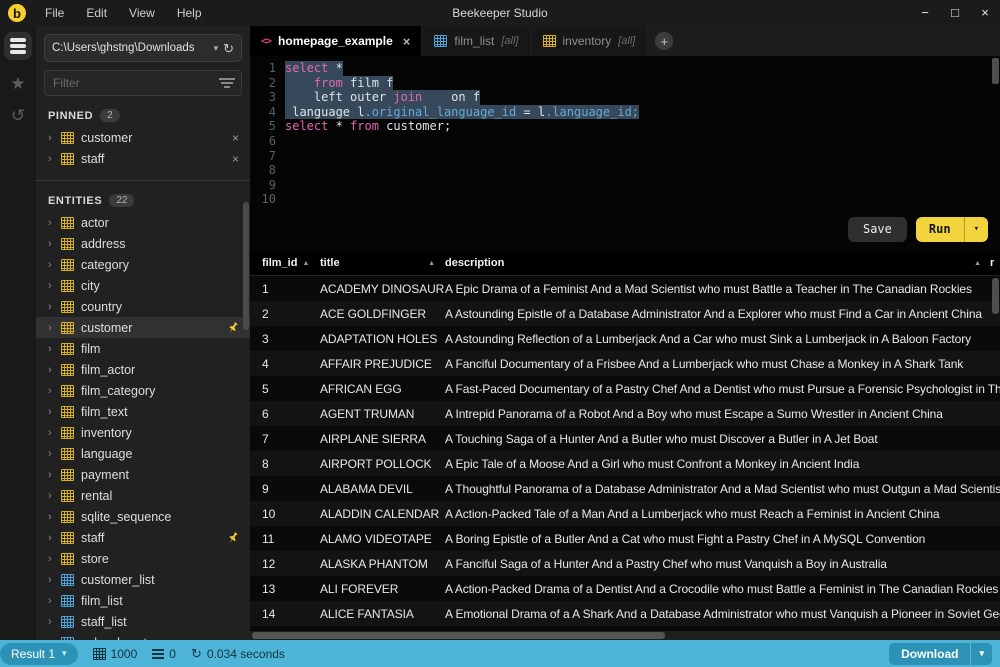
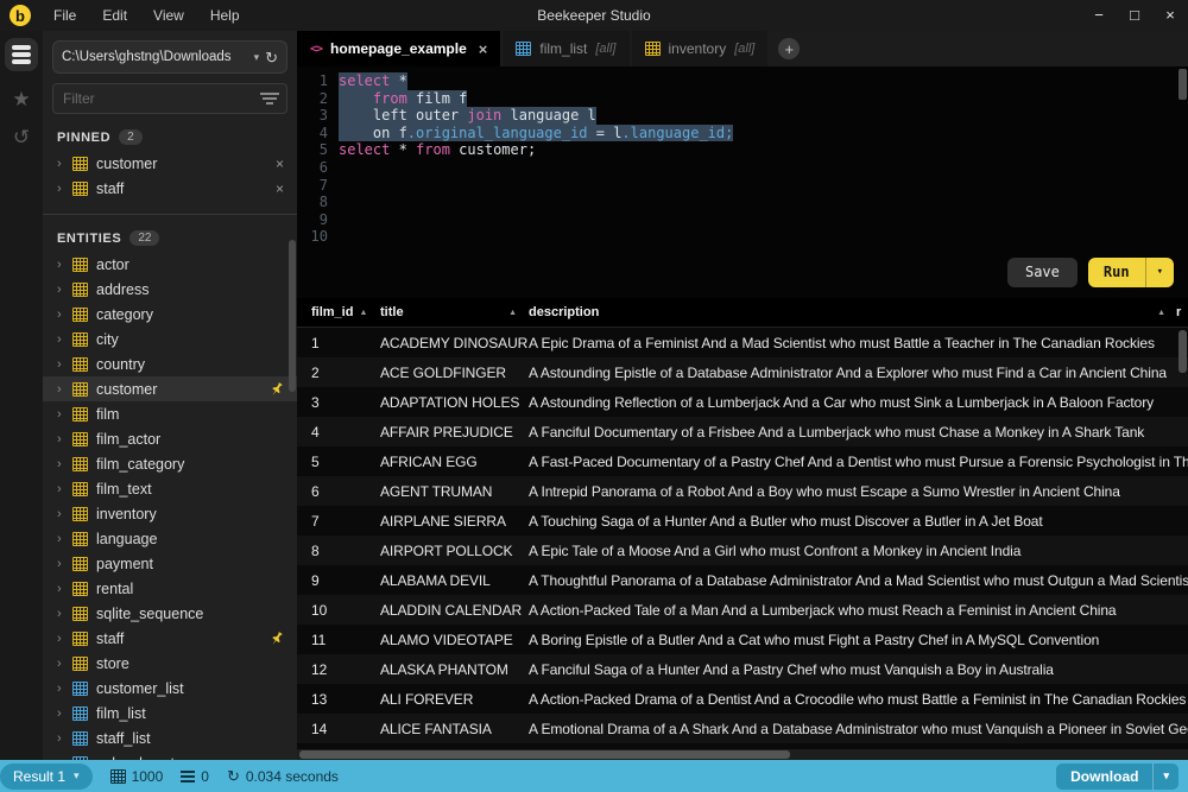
  b
  File
  Edit
  View
  Help
  Beekeeper Studio
  −
  □
  ×
  ★
  ↺
  C:\Users\ghstng\Downloads
  ▾
  ↻
  Filter
  PINNED
  2
  ›
  customer
  ×
  ›
  staff
  ×
  ENTITIES
  22
  ›
  actor
  ›
  address
  ›
  category
  ›
  city
  ›
  country
  ›
  customer
  ›
  film
  ›
  film_actor
  ›
  film_category
  ›
  film_text
  ›
  inventory
  ›
  language
  ›
  payment
  ›
  rental
  ›
  sqlite_sequence
  ›
  staff
  ›
  store
  ›
  customer_list
  ›
  film_list
  ›
  staff_list
  <>
  homepage_example
  ×
  film_list
  [all]
  inventory
  [all]
  +
  1
  select *
  2
  from film f
  3
- left outer join on f
+ left outer join language l
  4
- language l.original_language_id = l.language_id;
+ on f.original_language_id = l.language_id;
  5
  select * from customer;
  6
  7
  8
  9
  10
  Save
  Run
  ▾
  film_id
  title
  description
  r
  1
  ACADEMY DINOSAUR
  A Epic Drama of a Feminist And a Mad Scientist who must Battle a Teacher in The Canadian Rockies
  2
  ACE GOLDFINGER
  A Astounding Epistle of a Database Administrator And a Explorer who must Find a Car in Ancient China
  3
  ADAPTATION HOLES
  A Astounding Reflection of a Lumberjack And a Car who must Sink a Lumberjack in A Baloon Factory
  4
  AFFAIR PREJUDICE
  A Fanciful Documentary of a Frisbee And a Lumberjack who must Chase a Monkey in A Shark Tank
  5
  AFRICAN EGG
  A Fast-Paced Documentary of a Pastry Chef And a Dentist who must Pursue a Forensic Psychologist in Th
  6
  AGENT TRUMAN
  A Intrepid Panorama of a Robot And a Boy who must Escape a Sumo Wrestler in Ancient China
  7
  AIRPLANE SIERRA
  A Touching Saga of a Hunter And a Butler who must Discover a Butler in A Jet Boat
  8
  AIRPORT POLLOCK
  A Epic Tale of a Moose And a Girl who must Confront a Monkey in Ancient India
  9
  ALABAMA DEVIL
  A Thoughtful Panorama of a Database Administrator And a Mad Scientist who must Outgun a Mad Scientis
  10
  ALADDIN CALENDAR
  A Action-Packed Tale of a Man And a Lumberjack who must Reach a Feminist in Ancient China
  11
  ALAMO VIDEOTAPE
  A Boring Epistle of a Butler And a Cat who must Fight a Pastry Chef in A MySQL Convention
  12
  ALASKA PHANTOM
  A Fanciful Saga of a Hunter And a Pastry Chef who must Vanquish a Boy in Australia
  13
  ALI FOREVER
  A Action-Packed Drama of a Dentist And a Crocodile who must Battle a Feminist in The Canadian Rockies
  14
  ALICE FANTASIA
  A Emotional Drama of a A Shark And a Database Administrator who must Vanquish a Pioneer in Soviet Ge
  Result 1
  ▾
  1000
  0
  ↻
  0.034 seconds
  Download
  ▾
